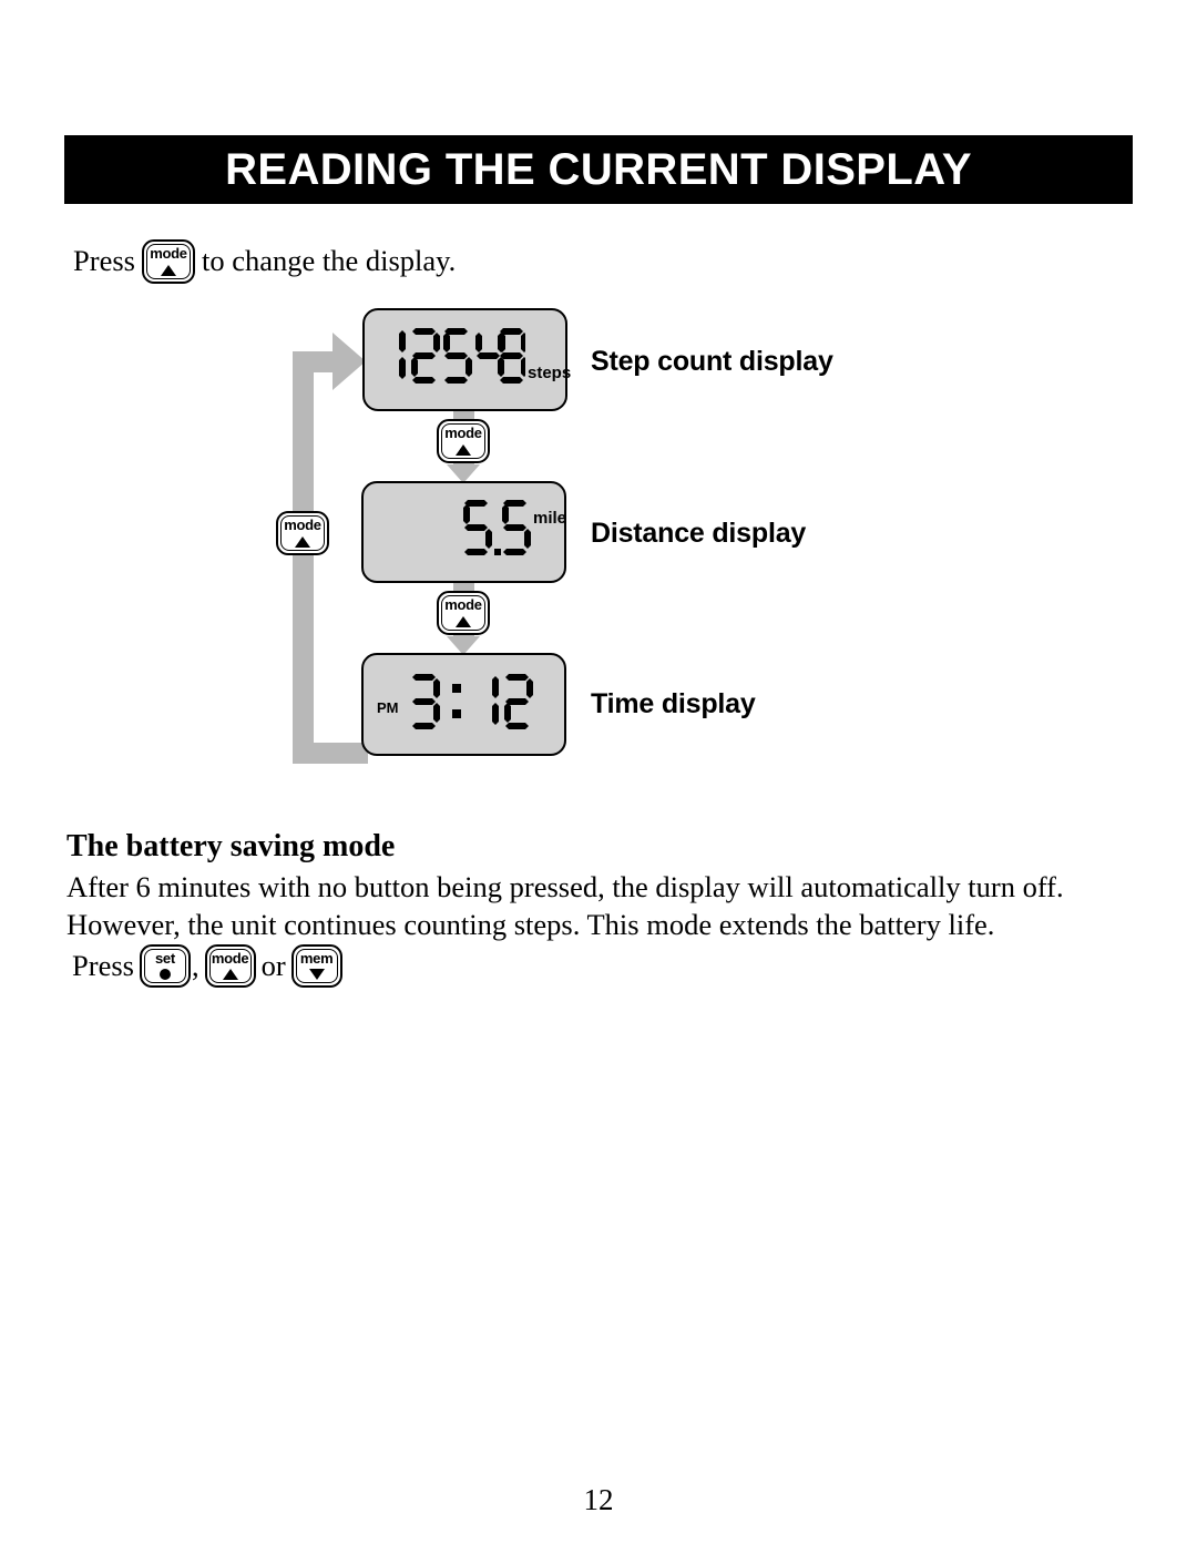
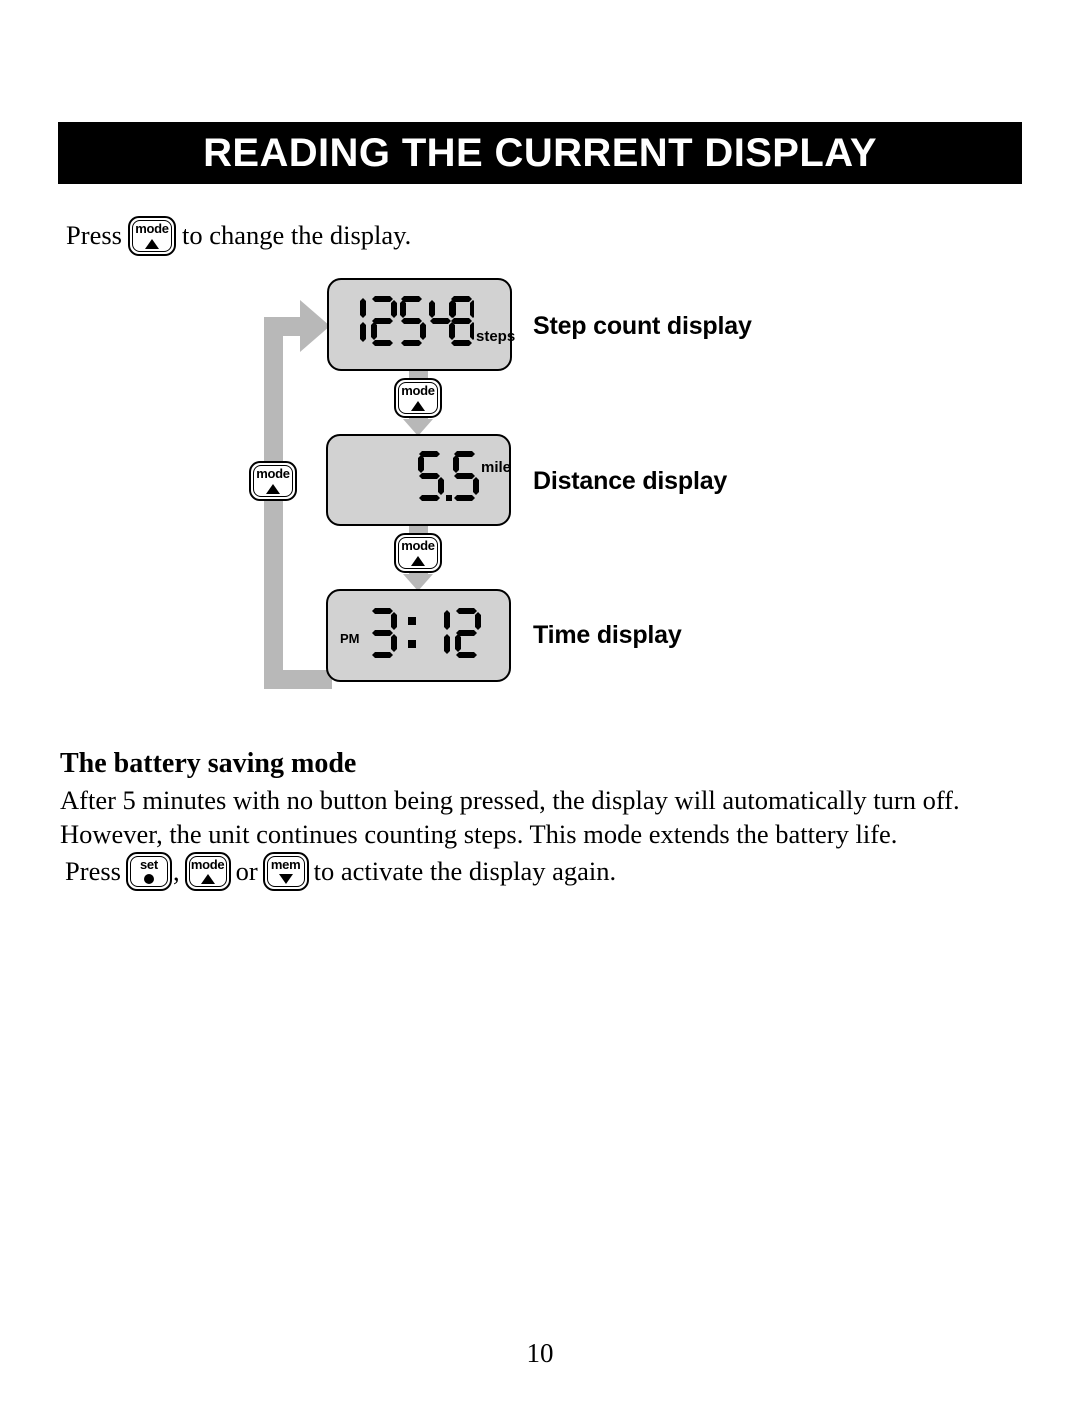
  READING THE CURRENT DISPLAY
  Press
  mode
  to change the display.
  mode
  steps
  Step count display
  mode
  mile
  Distance display
  mode
  PM
  Time display
  The battery saving mode
- After 6 minutes with no button being pressed, the display will automatically turn off.
+ After 5 minutes with no button being pressed, the display will automatically turn off.
  However, the unit continues counting steps. This mode extends the battery life.
  Press
  set
  ,
  mode
  or
  mem
+ to activate the display again.
- 12
+ 10
